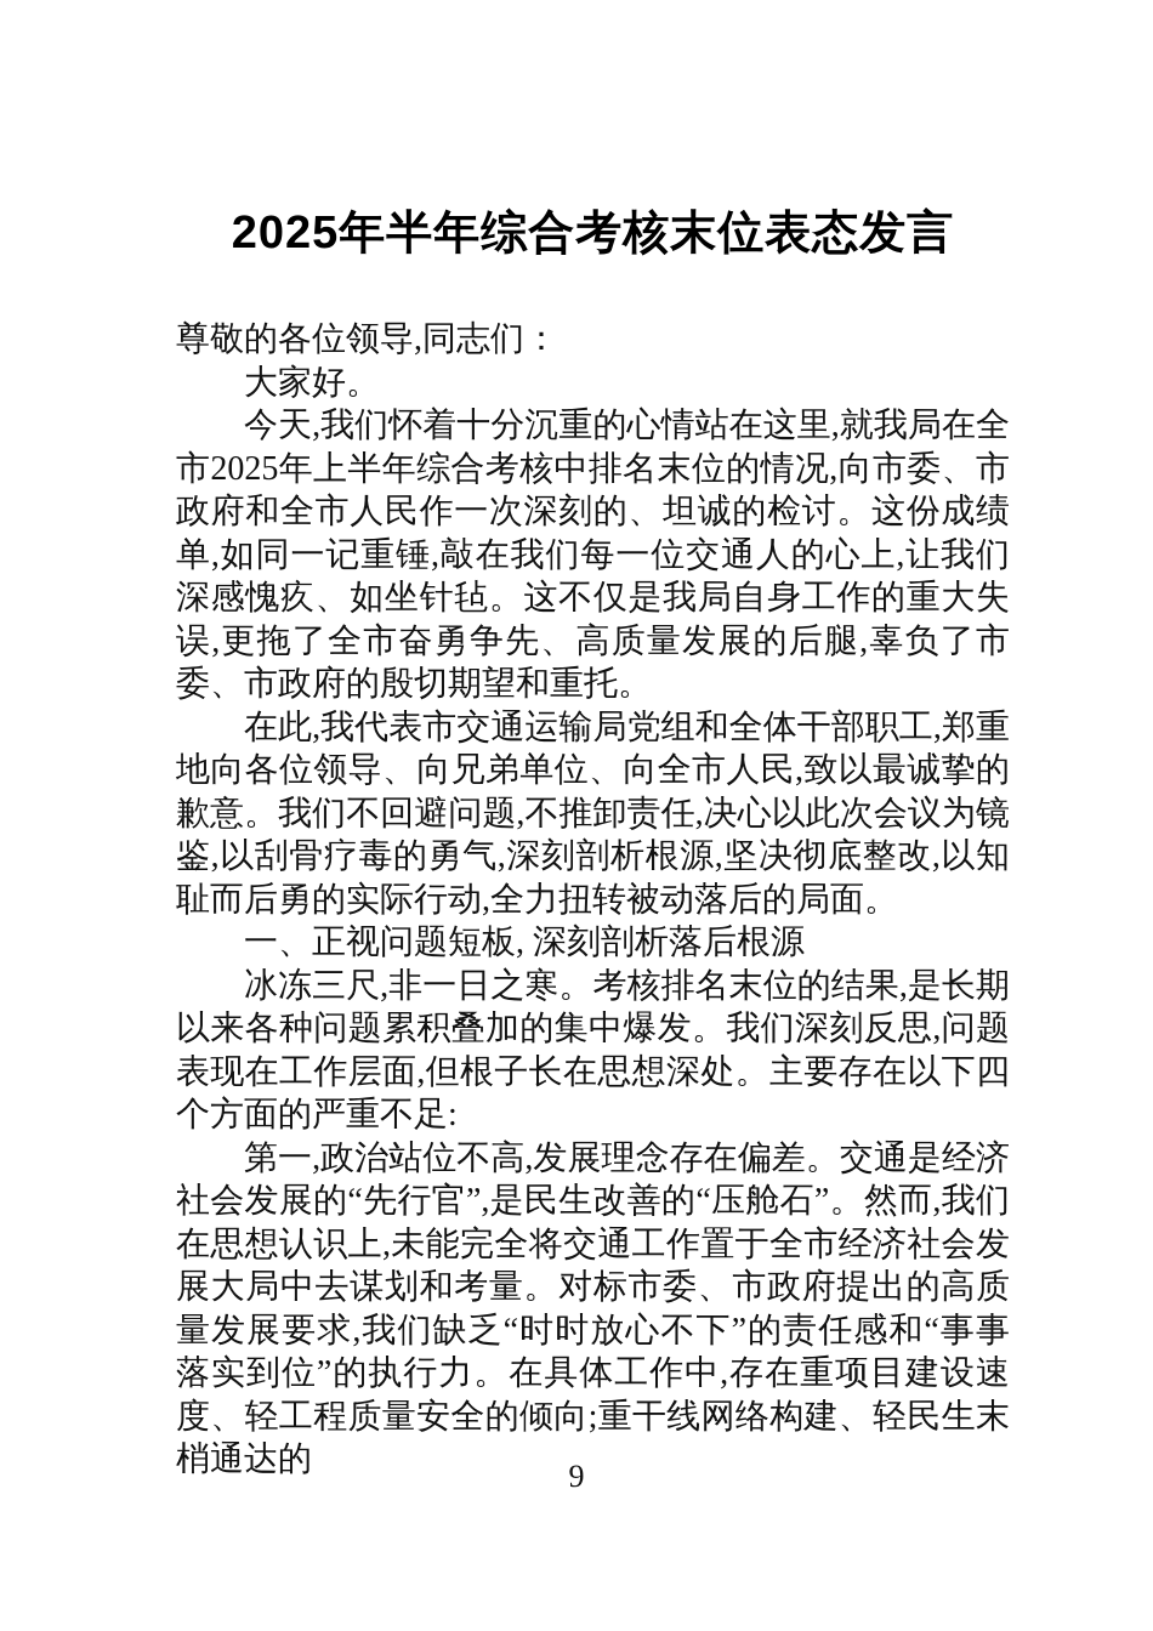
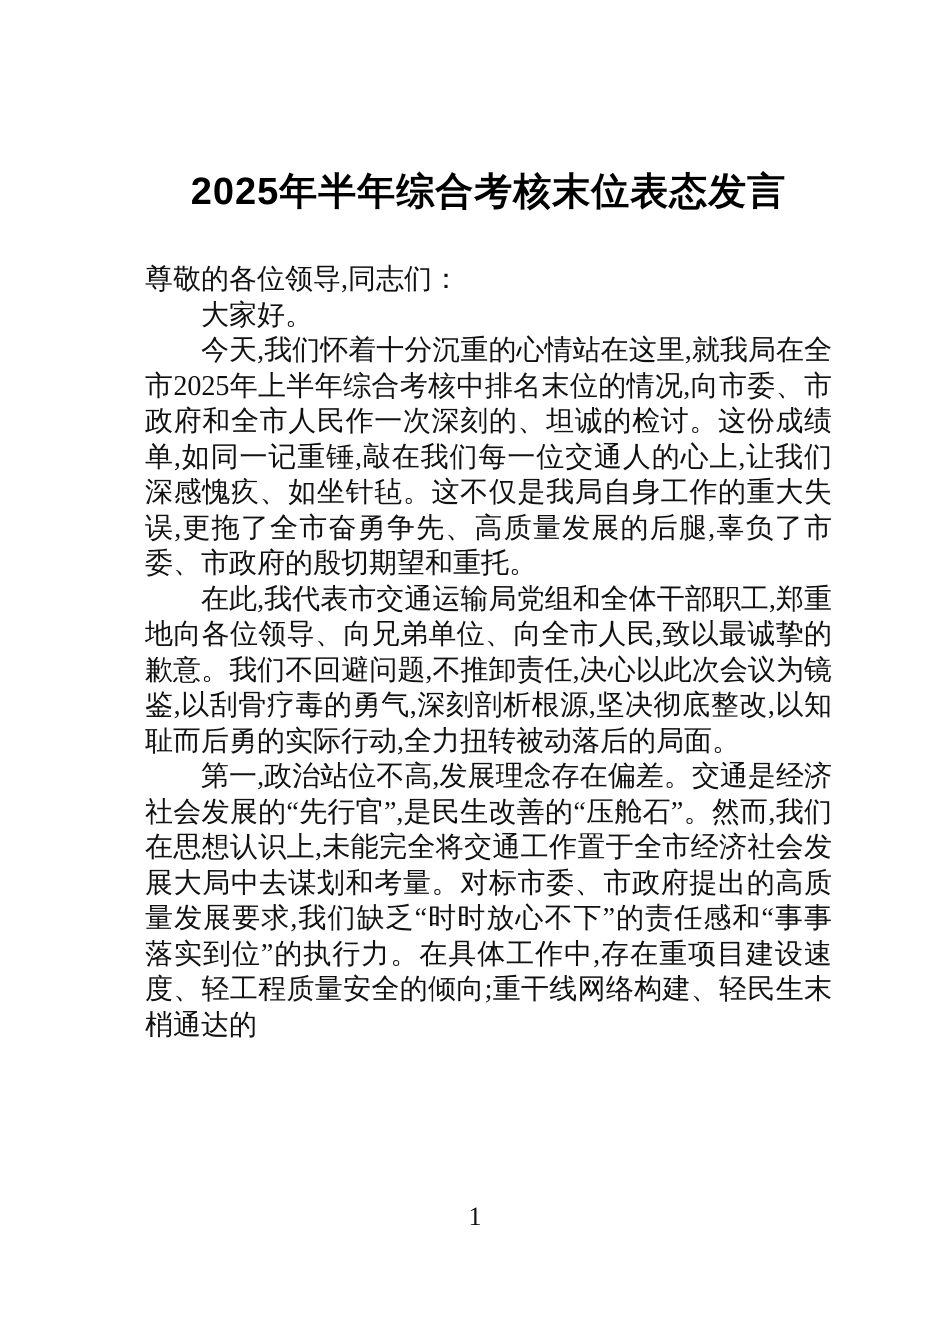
  2025年半年综合考核末位表态发言
  尊敬的各位领导,同志们：
  大家好。
  今天,我们怀着十分沉重的心情站在这里,就我局在全市2025年上半年综合考核中排名末位的情况,向市委、市政府和全市人民作一次深刻的、坦诚的检讨。这份成绩单,如同一记重锤,敲在我们每一位交通人的心上,让我们深感愧疚、如坐针毡。这不仅是我局自身工作的重大失误,更拖了全市奋勇争先、高质量发展的后腿,辜负了市委、市政府的殷切期望和重托。
  在此,我代表市交通运输局党组和全体干部职工,郑重地向各位领导、向兄弟单位、向全市人民,致以最诚挚的歉意。我们不回避问题,不推卸责任,决心以此次会议为镜鉴,以刮骨疗毒的勇气,深刻剖析根源,坚决彻底整改,以知耻而后勇的实际行动,全力扭转被动落后的局面。
- 一、正视问题短板, 深刻剖析落后根源
- 冰冻三尺,非一日之寒。考核排名末位的结果,是长期以来各种问题累积叠加的集中爆发。我们深刻反思,问题表现在工作层面,但根子长在思想深处。主要存在以下四个方面的严重不足:
  第一,政治站位不高,发展理念存在偏差。交通是经济社会发展的“先行官”,是民生改善的“压舱石”。然而,我们在思想认识上,未能完全将交通工作置于全市经济社会发展大局中去谋划和考量。对标市委、市政府提出的高质量发展要求,我们缺乏“时时放心不下”的责任感和“事事落实到位”的执行力。在具体工作中,存在重项目建设速度、轻工程质量安全的倾向;重干线网络构建、轻民生末梢通达的
- 9
+ 1
